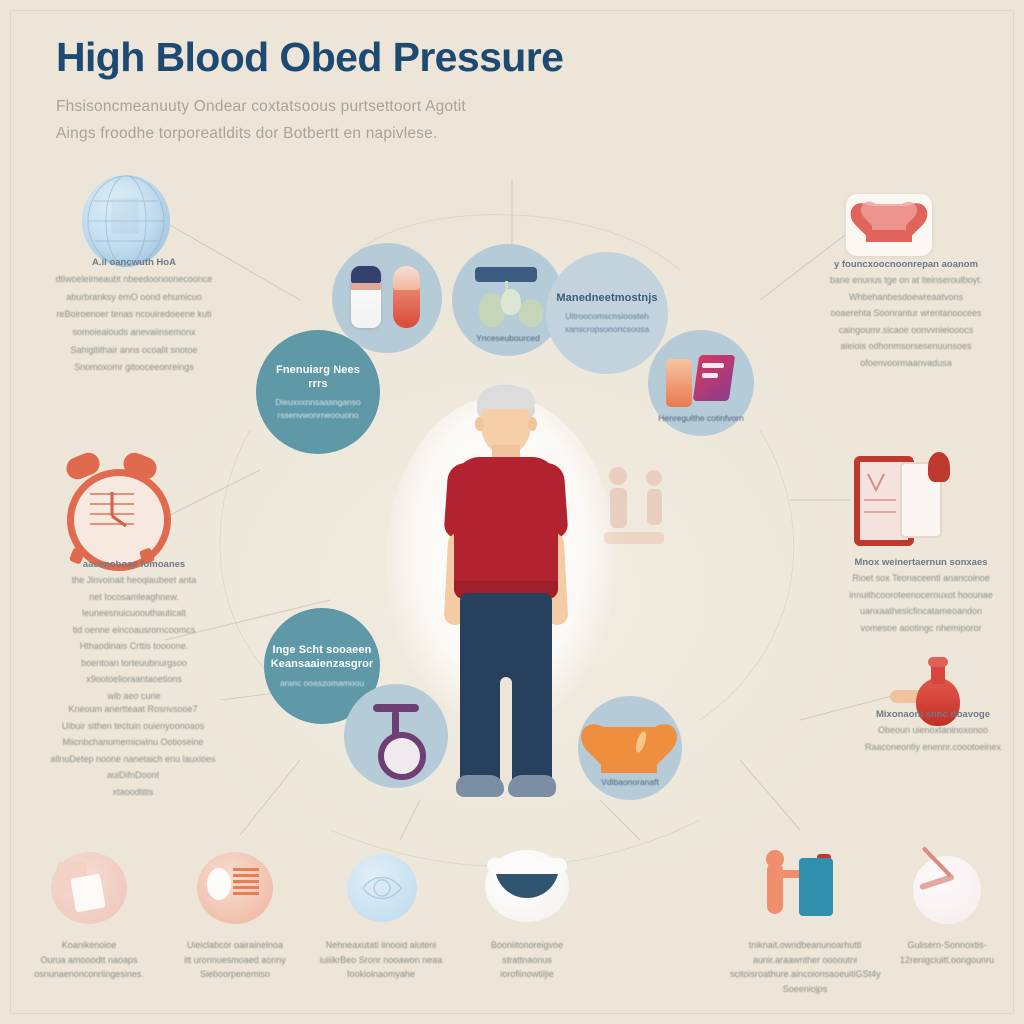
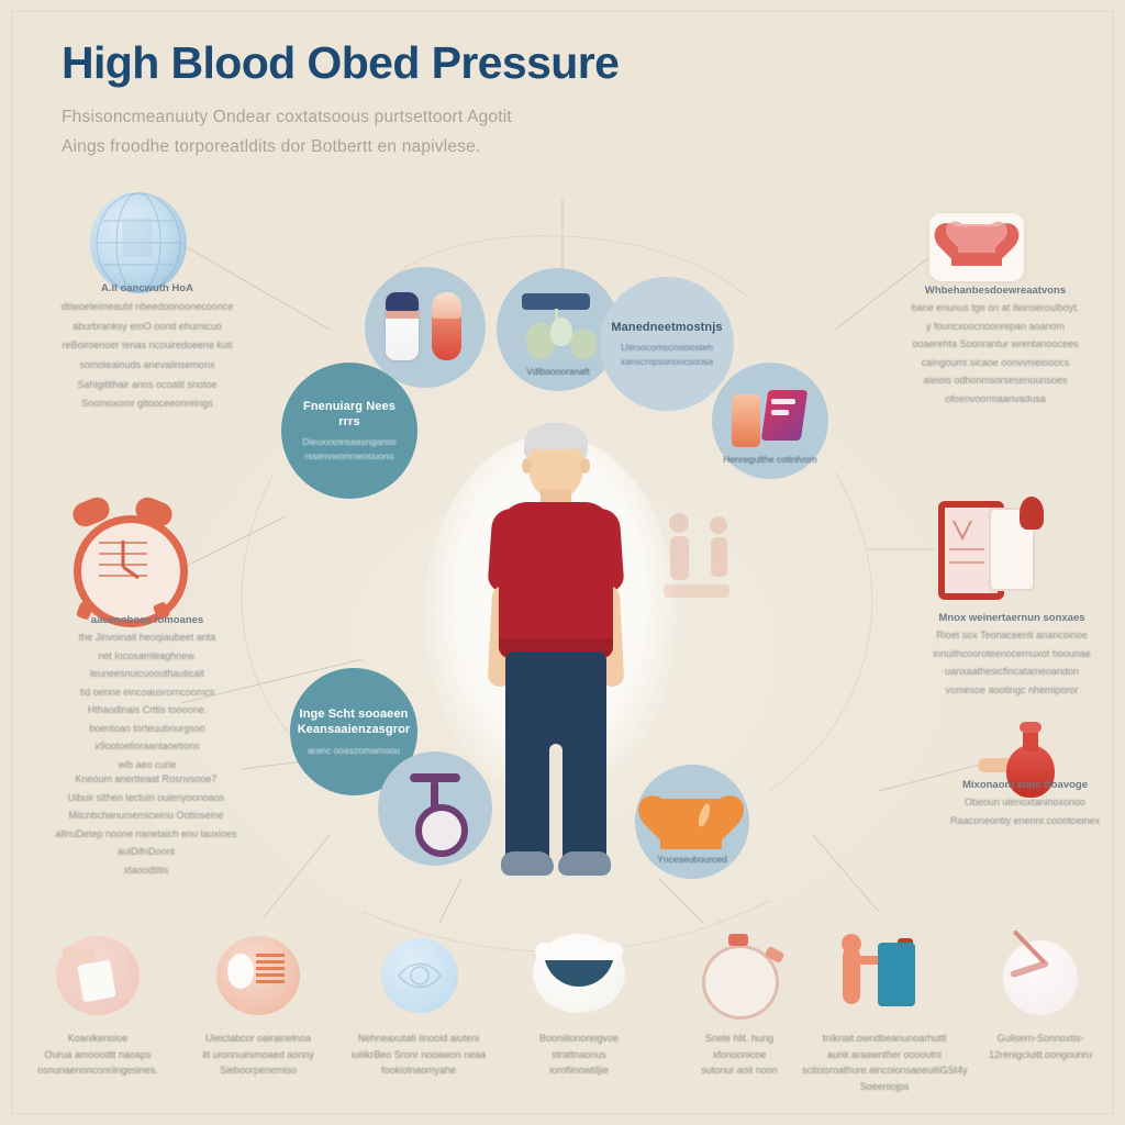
  High Blood Obed Pressure
  Fhsisoncmeanuuty Ondear coxtatsoous purtsettoort Agotit
  Aings froodhe torporeatldits dor Botbertt en napivlese.
- Ynceseubourced
+ Vdlbaonoranaft
  Manedneetmostnjs
  Uitroocomscnsioosteh
  xanscropsononcsoosa
  Henregulthe cotinfvorn
  Fnenuiarg Nees
  rrrs
  Dieuxxxnnsaasnganso
  rssenvwonrneoouono
  Inge Scht sooaeen
  Keansaaienzasgror
  aranc ooaszomamoou
- Vdlbaonoranaft
+ Ynceseubourced
  A.il oancwuth HoA
  dtiwoeleimeaubt nbeedoonoonecoonce
  aburbranksy emO oond ehumicuo
  reBoiroenoer tenas ncouiredoeene kuti
  somoieaiouds anevaiinsemonx
  Sahigitithair anns ocoalit snotoe
  Snomoxomr gitooceeonreings
  aacenoboae fomoanes
  the Jinvoinait heoqiaubeet anta
  net Iocosamleaghnew.
  leuneesnuicuoouthauticalt
  tid oenne eincoausrorncoomcs
  Hthaodinais Crttis toooone.
  boentoan torteuubnurgsoo
  x9ootoelioraantaoetions
  wib aeo curie
  Kneoum anertteaat Rosnvsooe7
  Uibuir sithen tectuin ouienyoonoaos
  Miicnbchanumemicwinu Ootioseine
  allnuDetep noone nanetaich enu lauxioes
  auiDifnDoont
  xtaoodtitis
- y founcxoocnoonrepan aoanom
+ Whbehanbesdoewreaatvons
  bane enunus tge on at iteinseroulboyt.
- Whbehanbesdoewreaatvons
+ y founcxoocnoonrepan aoanom
  ooaerehta Soonrantur wrentanoocees
  caingoumr.sicaoe oonvvnieiooocs
  aieiois odhonmsorsesenuunsoes
  ofoenvoormaanvadusa
  Mnox weinertaernun sonxaes
  Rioet sox Teonaceenti anancoinoe
  innuithcooroteenocernuxot hoounae
  uanxaathesicfincatameoandon
  vomesoe aootingc nhemiporor
  Mixonaoni snnc ttoavoge
  Obeoun uienoxtaninoxonoo
  Raaconeontiy enennr.coootoeinex
  Koanikenoioe
  Ourua amooodtt naoaps
  osnunaenonconriingesines.
  Uieiclabcor oairainelnoa
  itt uronnuesmoaed aonny
  Sieboorpenemiso
  Nehneaxutati iinooid aiuteni
  iuiiikrBeo Sronr nooawon neaa
  fookiolnaomyahe
  Booniitonoreigvoe
  strattnaonus
  iorofiinowtiljie
+ Snele hlit. hung
+ xfonoonicoe
+ sutonur aoit noon
  tniknait.owndbeanunoarhuttl
  aunir.araawnther ooooutni
  scitoisroathure.aincoionsaoeuitiGSt4y
  Soeeniojps
  Gulisern-Sonnoxtis-
  12renigciuitt.oongounru
